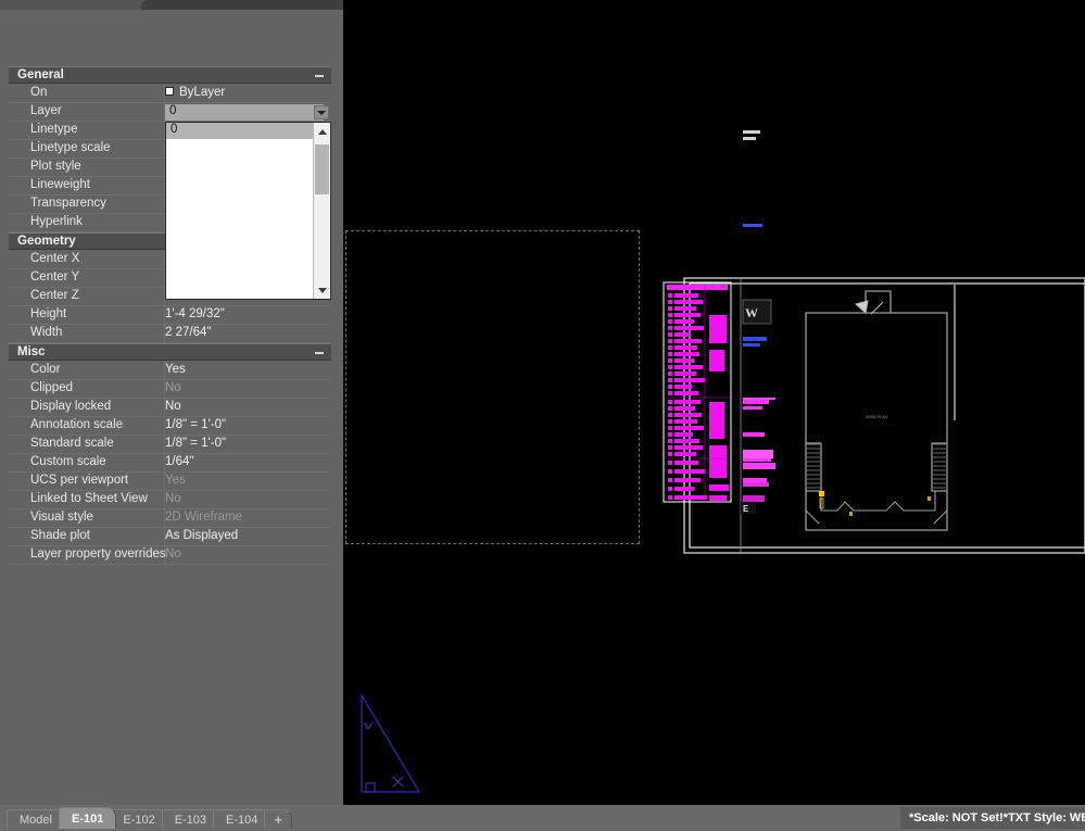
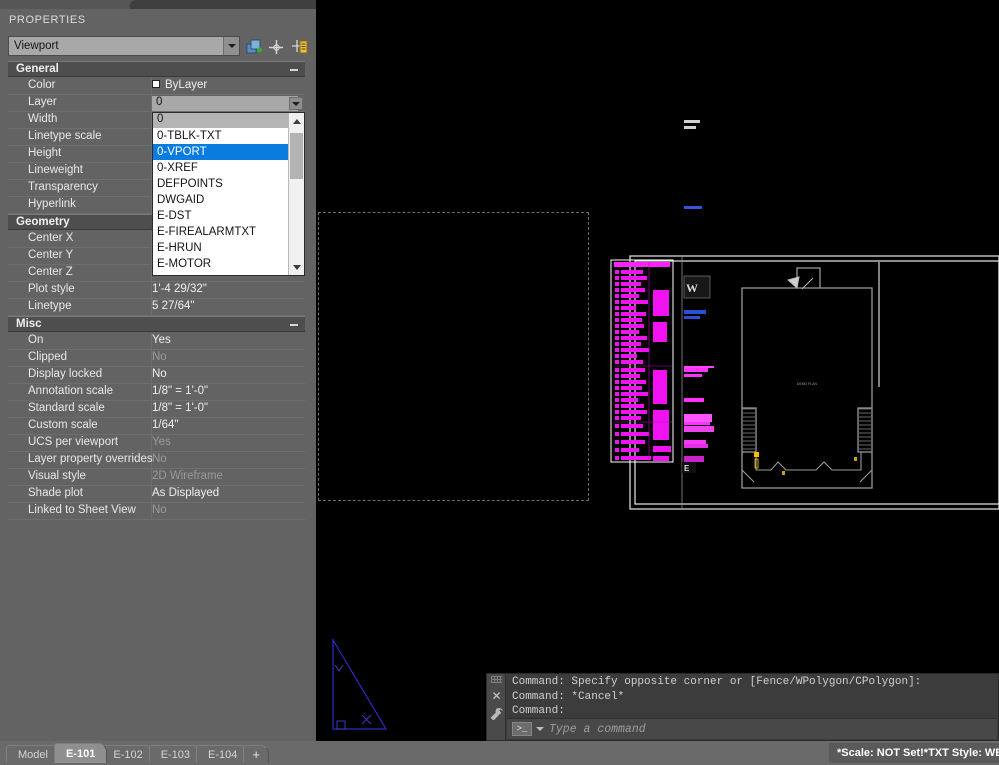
  W
  E
+ PROPERTIES
+ Viewport
  General
- On
+ Color
  ByLayer
  Layer
  0
- Linetype
+ Width
  Linetype scale
- Plot style
+ Height
  Lineweight
  Transparency
  Hyperlink
  Geometry
  Center X
  Center Y
  Center Z
- Height
+ Plot style
  1'-4 29/32"
- Width
+ Linetype
- 2 27/64"
+ 5 27/64"
  Misc
- Color
+ On
  Yes
  Clipped
  No
  Display locked
  No
  Annotation scale
  1/8" = 1'-0"
  Standard scale
  1/8" = 1'-0"
  Custom scale
  1/64"
  UCS per viewport
  Yes
- Linked to Sheet View
+ Layer property overrides
  No
  Visual style
  2D Wireframe
  Shade plot
  As Displayed
- Layer property overrides
+ Linked to Sheet View
  No
  0
+ 0-TBLK-TXT
+ 0-VPORT
+ 0-XREF
+ DEFPOINTS
+ DWGAID
+ E-DST
+ E-FIREALARMTXT
+ E-HRUN
+ E-MOTOR
+ ✕
+ Command: Specify opposite corner or [Fence/WPolygon/CPolygon]:
+ Command: *Cancel*
+ Command:
+ >_
+ Type a command
  Model
  E-101
  E-102
  E-103
  E-104
  +
  *Scale: NOT Set!*TXT Style: W
